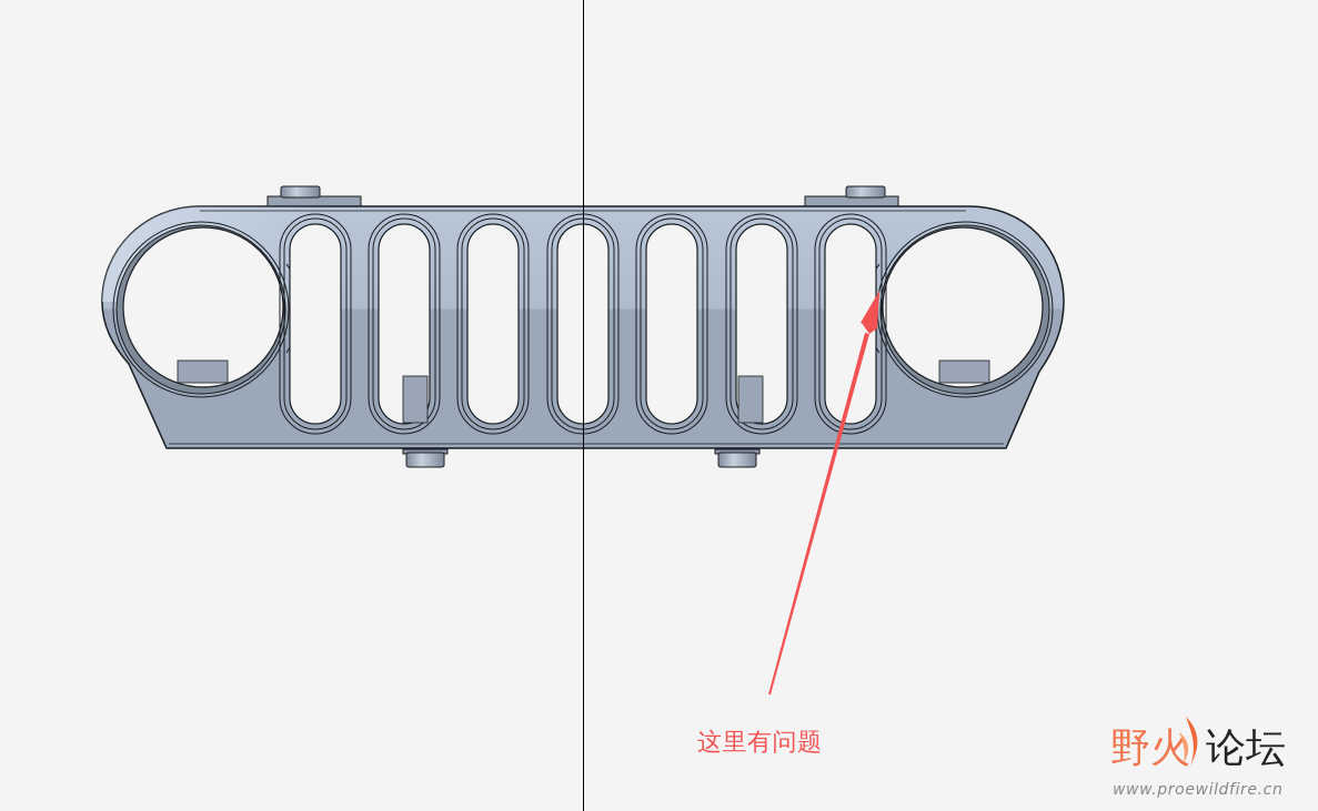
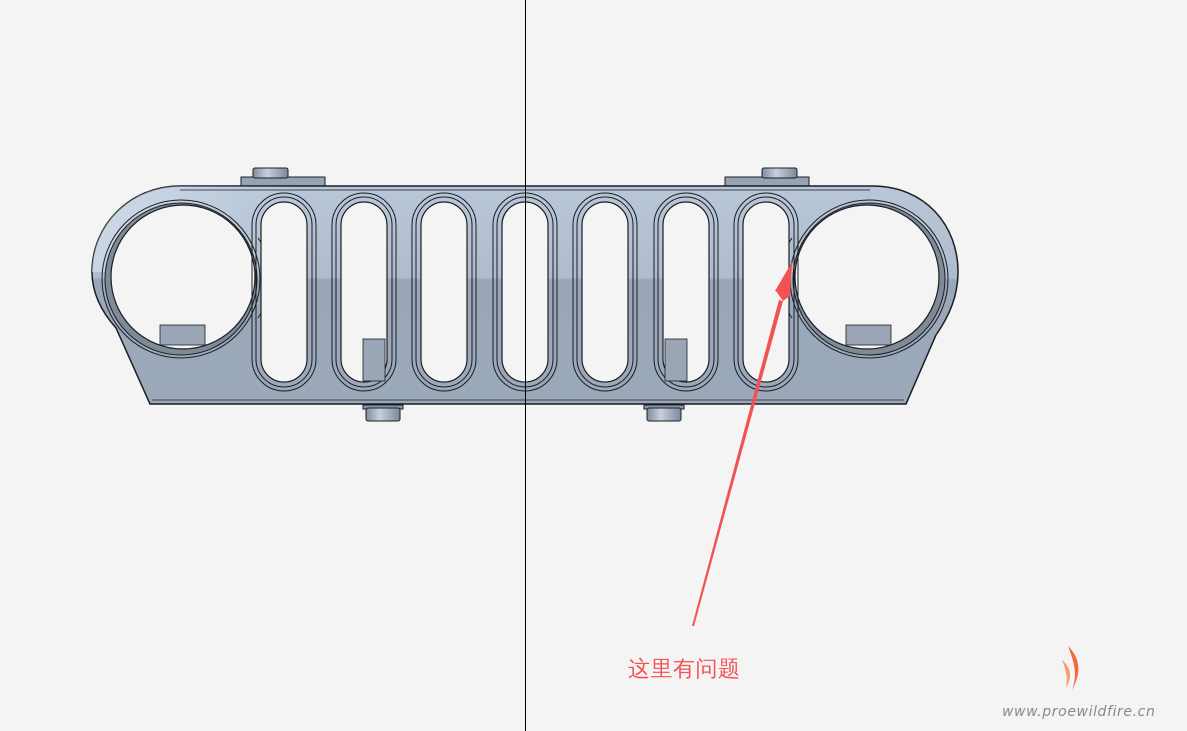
  这里有问题
- 野火
- 论坛
  www.proewildfire.cn
